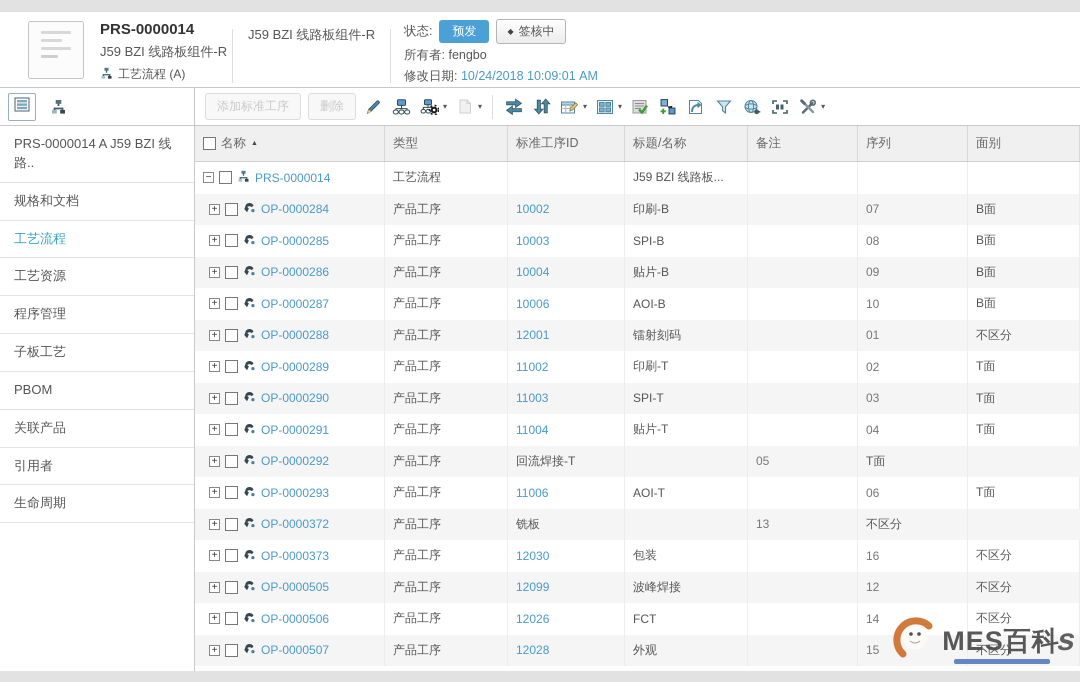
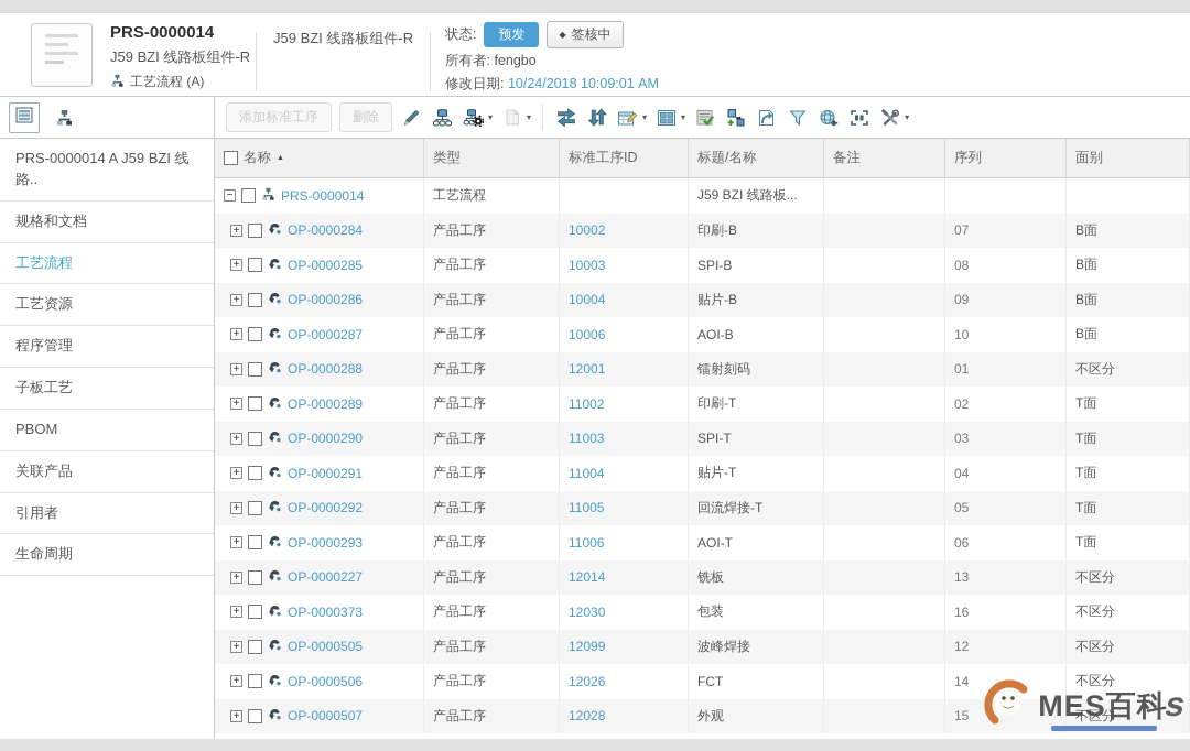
  PRS-0000014
  J59 BZI 线路板组件-R
  工艺流程 (A)
  J59 BZI 线路板组件-R
  状态:
  预发
  ◆
  签核中
  所有者: fengbo
  修改日期: 10/24/2018 10:09:01 AM
  添加标准工序
  删除
  ▾
  ▾
  ▾
  ▾
  ▾
  PRS-0000014 A J59 BZI 线路..
  规格和文档
  工艺流程
  工艺资源
  程序管理
  子板工艺
  PBOM
  关联产品
  引用者
  生命周期
  名称
  类型
  标准工序ID
  标题/名称
  备注
  序列
  面别
  −
  PRS-0000014
  工艺流程
  J59 BZI 线路板...
  +
  OP-0000284
  产品工序
  10002
  印刷-B
  07
  B面
  +
  OP-0000285
  产品工序
  10003
  SPI-B
  08
  B面
  +
  OP-0000286
  产品工序
  10004
  贴片-B
  09
  B面
  +
  OP-0000287
  产品工序
  10006
  AOI-B
  10
  B面
  +
  OP-0000288
  产品工序
  12001
  镭射刻码
  01
  不区分
  +
  OP-0000289
  产品工序
  11002
  印刷-T
  02
  T面
  +
  OP-0000290
  产品工序
  11003
  SPI-T
  03
  T面
  +
  OP-0000291
  产品工序
  11004
  贴片-T
  04
  T面
  +
  OP-0000292
  产品工序
+ 11005
  回流焊接-T
  05
  T面
  +
  OP-0000293
  产品工序
  11006
  AOI-T
  06
  T面
  +
- OP-0000372
+ OP-0000227
  产品工序
+ 12014
  铣板
  13
  不区分
  +
  OP-0000373
  产品工序
  12030
  包装
  16
  不区分
  +
  OP-0000505
  产品工序
  12099
  波峰焊接
  12
  不区分
  +
  OP-0000506
  产品工序
  12026
  FCT
  14
  不区分
  +
  OP-0000507
  产品工序
  12028
  外观
  15
  不区分
